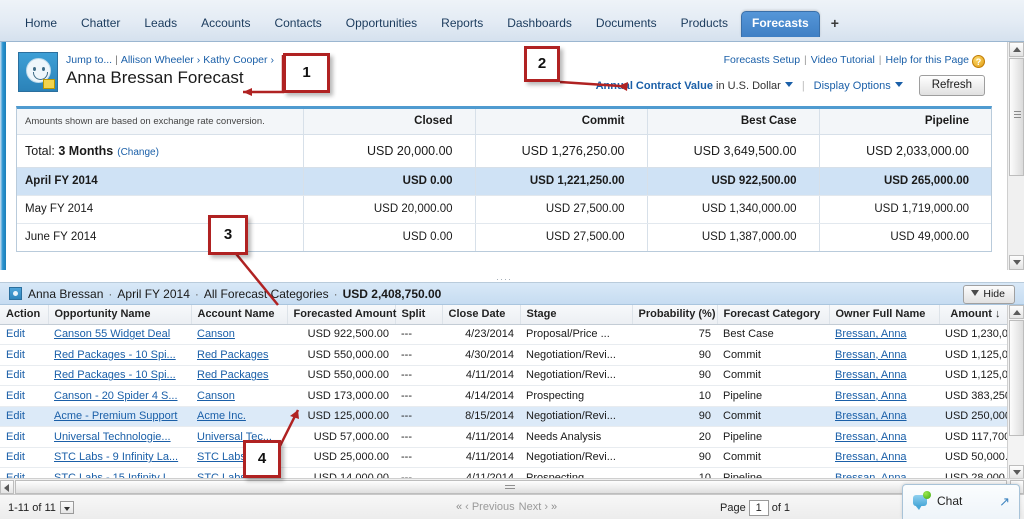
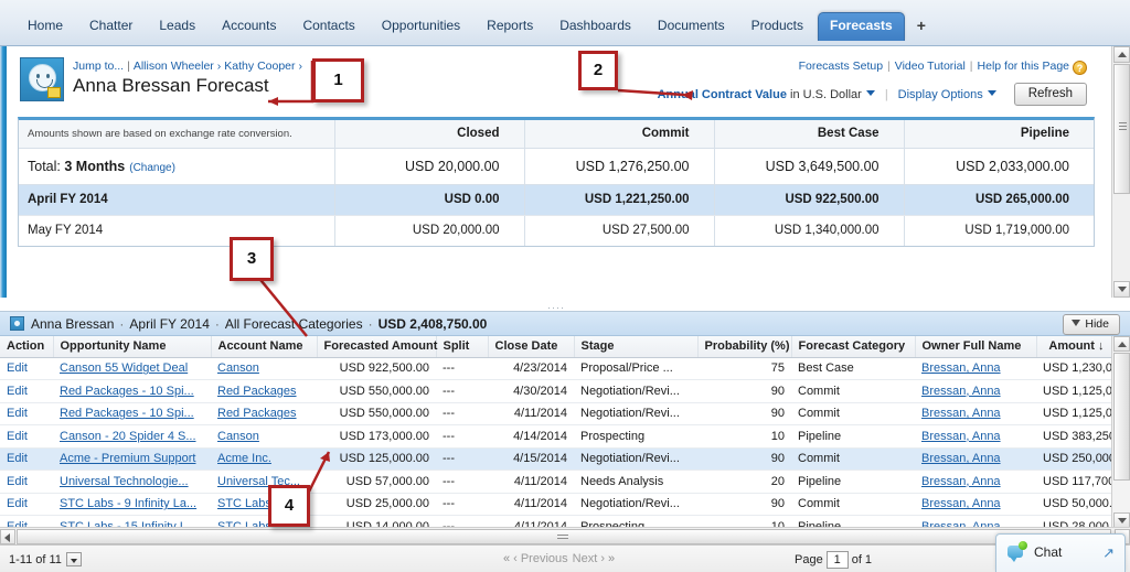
  Home
  Chatter
  Leads
  Accounts
  Contacts
  Opportunities
  Reports
  Dashboards
  Documents
  Products
  Forecasts
  +
  Jump to... | Allison Wheeler › Kathy Cooper ›
  Anna Bressan Forecast
  Forecasts Setup | Video Tutorial | Help for this Page ?
  l Contract Value in U.S. Dollar
  |
  Display Options
  Refresh
  Amounts shown are based on exchange rate conversion.	Closed	Commit	Best Case	Pipeline
  Total: 3 Months (Change)	USD 20,000.00	USD 1,276,250.00	USD 3,649,500.00	USD 2,033,000.00
  April FY 2014	USD 0.00	USD 1,221,250.00	USD 922,500.00	USD 265,000.00
  May FY 2014	USD 20,000.00	USD 27,500.00	USD 1,340,000.00	USD 1,719,000.00
- June FY 2014	USD 0.00	USD 27,500.00	USD 1,387,000.00	USD 49,000.00
  ····
  Anna Bressan · April FY 2014 · All Forecast Categories · USD 2,408,750.00
  Hide
  Action	Opportunity Name	Account Name	Forecasted Amount	Split	Close Date	Stage	Probability (%)	Forecast Category	Owner Full Name	Amount ↓
  Edit	Canson 55 Widget Deal	Canson	USD 922,500.00	---	4/23/2014	Proposal/Price ...	75	Best Case	Bressan, Anna	USD 1,230,0
  Edit	Red Packages - 10 Spi...	Red Packages	USD 550,000.00	---	4/30/2014	Negotiation/Revi...	90	Commit	Bressan, Anna	USD 1,125,0
  Edit	Red Packages - 10 Spi...	Red Packages	USD 550,000.00	---	4/11/2014	Negotiation/Revi...	90	Commit	Bressan, Anna	USD 1,125,0
  Edit	Canson - 20 Spider 4 S...	Canson	USD 173,000.00	---	4/14/2014	Prospecting	10	Pipeline	Bressan, Anna	USD 383,25
- Edit	Acme - Premium Support	Acme Inc.	USD 125,000.00	---	8/15/2014	Negotiation/Revi...	90	Commit	Bressan, Anna	USD 250,00
+ Edit	Acme - Premium Support	Acme Inc.	USD 125,000.00	---	4/15/2014	Negotiation/Revi...	90	Commit	Bressan, Anna	USD 250,00
  Edit	Universal Technologie...	Universal Tec...	USD 57,000.00	---	4/11/2014	Needs Analysis	20	Pipeline	Bressan, Anna	USD 117,70
  Edit	STC Labs - 9 Infinity La...	STC Lab	USD 25,000.00	---	4/11/2014	Negotiation/Revi...	90	Commit	Bressan, Anna	USD 50,000
  1-11 of 11
  « ‹ Previous Next › »
  Page 1 of 1
  Chat
  ↗
  1
  2
  3
  4
